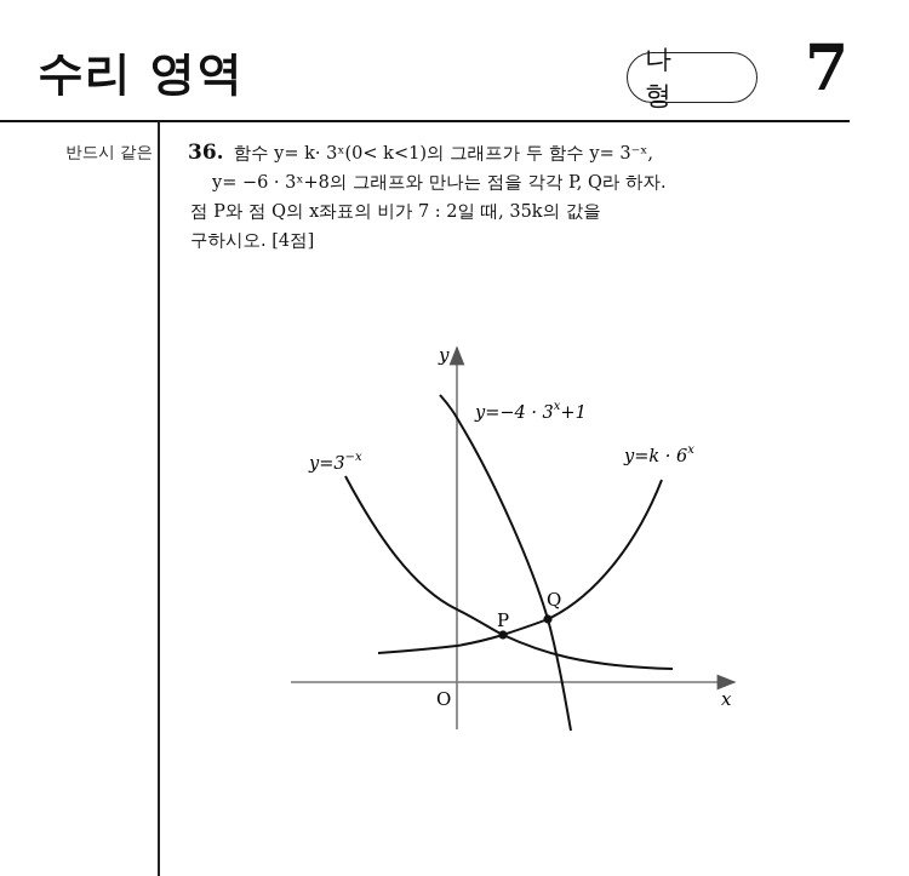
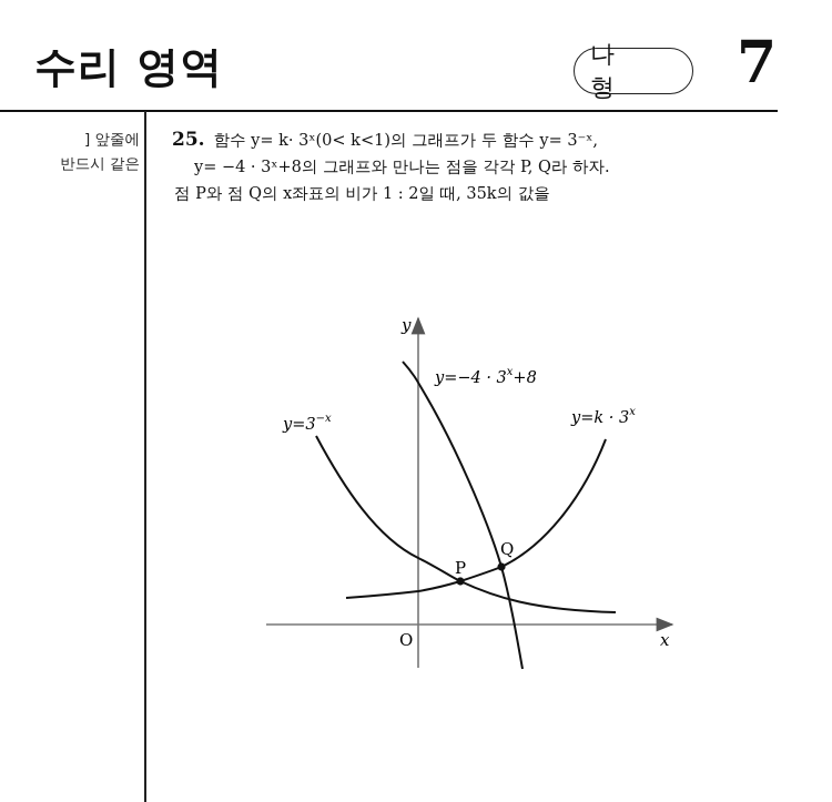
  수리 영역
  나 형
  7
+ ] 앞줄에
  반드시 같은
- 36. 함수 y= k· 3ˣ(0< k<1)의 그래프가 두 함수 y= 3⁻ˣ,
+ 25. 함수 y= k· 3ˣ(0< k<1)의 그래프가 두 함수 y= 3⁻ˣ,
- y= −6 · 3ˣ+8의 그래프와 만나는 점을 각각 P, Q라 하자.
+ y= −4 · 3ˣ+8의 그래프와 만나는 점을 각각 P, Q라 하자.
- 점 P와 점 Q의 x좌표의 비가 7 : 2일 때, 35k의 값을
+ 점 P와 점 Q의 x좌표의 비가 1 : 2일 때, 35k의 값을
- 구하시오. [4점]
  y
  x
  O
  P
  Q
  y=3−x
- y=−4 · 3x +1
+ y=−4 · 3x +8
- y=k · 6x
+ y=k · 3x
